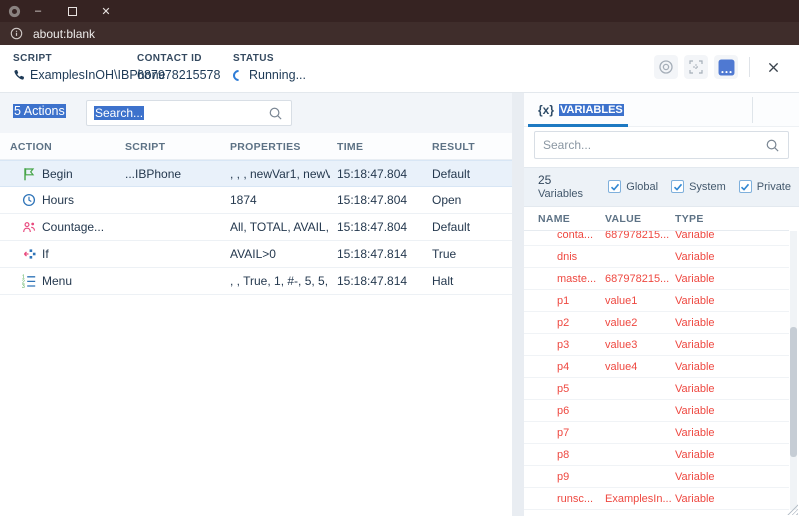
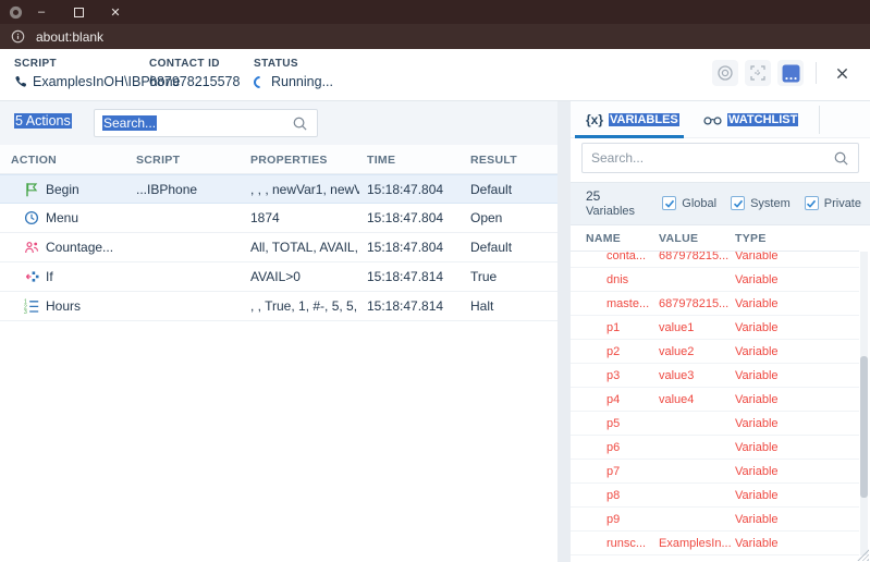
  –
  ✕
  about:blank
  SCRIPT
  ExamplesInOH\IBPhone
  CONTACT ID
  687978215578
  STATUS
  Running...
  5 Actions
  Search...
  ACTION
  SCRIPT
  PROPERTIES
  TIME
  RESULT
  Begin
  ...IBPhone
  , , , newVar1, newV
  15:18:47.804
  Default
- Hours
+ Menu
  1874
  15:18:47.804
  Open
  Countage...
  All, TOTAL, AVAIL,
  15:18:47.804
  Default
  If
  AVAIL>0
  15:18:47.814
  True
- Menu
+ Hours
  , , True, 1, #-, 5, 5,
  15:18:47.814
  Halt
  {x}
  VARIABLES
+ WATCHLIST
  Search...
  25
  Variables
  Global
  System
  Private
  NAME
  VALUE
  TYPE
  conta...
  687978215...
  Variable
  dnis
  Variable
  maste...
  687978215...
  Variable
  p1
  value1
  Variable
  p2
  value2
  Variable
  p3
  value3
  Variable
  p4
  value4
  Variable
  p5
  Variable
  p6
  Variable
  p7
  Variable
  p8
  Variable
  p9
  Variable
  runsc...
  ExamplesIn...
  Variable
